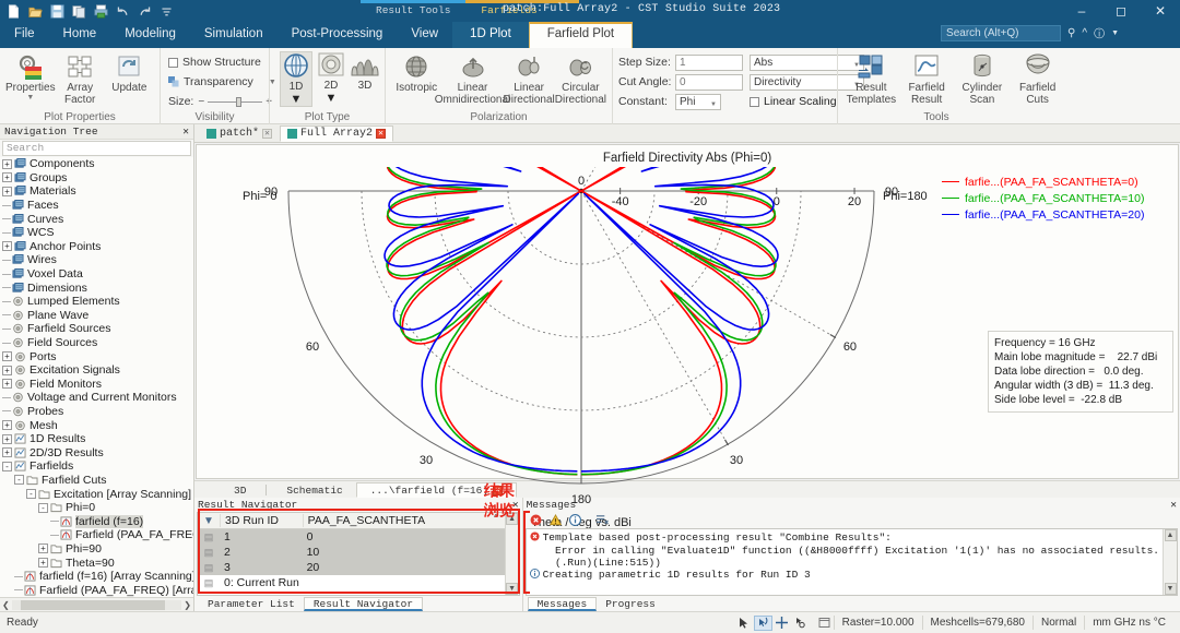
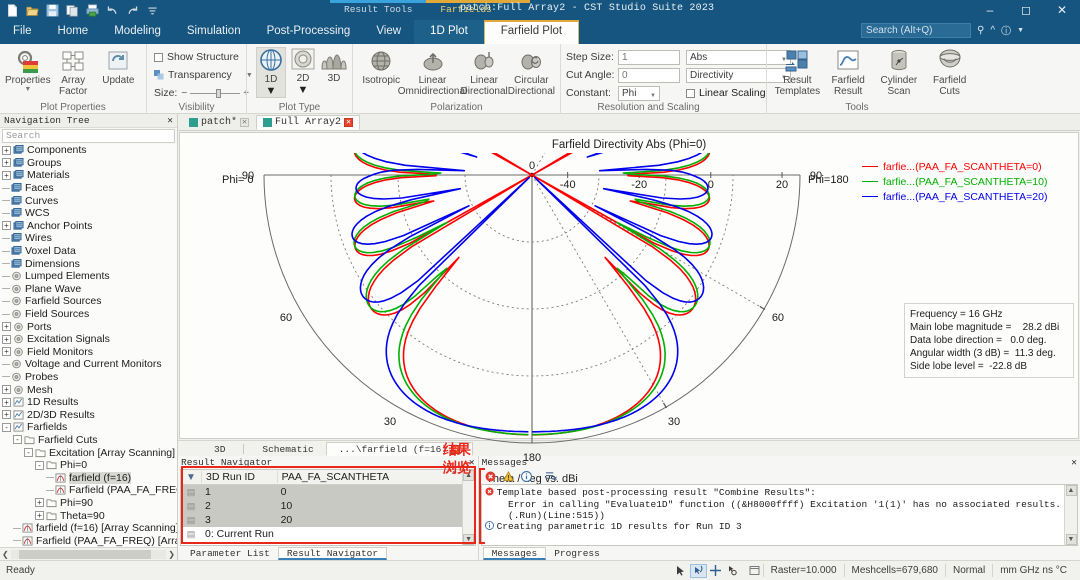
  Result Tools
  Farfields
  patch:Full Array2 - CST Studio Suite 2023
  –
  ◻
  ✕
  File
  Home
  Modeling
  Simulation
  Post-Processing
  View
  1D Plot
  Farfield Plot
  Search (Alt+Q)
  ⚲
  ^
  ⓘ
  Properties
  Array
  Factor
  Update
  Plot Properties
  Show Structure
  Transparency
  Size:
  −
  +
  Visibility
  1D
  ▼
  2D
  ▼
  3D
  Plot Type
  Isotropic
  Linear
  Omnidirectional
  Linear
  Directional
  Circular
  Directional
  Polarization
  Step Size:
  1
  Cut Angle:
  0
  Constant:
  Phi
  Abs
  Directivity
  Linear Scaling
+ Resolution and Scaling
  Result
  Templates
  Farfield
  Result
  Cylinder
  Scan
  Farfield
  Cuts
  Tools
  Navigation Tree
  ✕
  Search
  +
  Components
  +
  Groups
  +
  Materials
  Faces
  Curves
  WCS
  +
  Anchor Points
  Wires
  Voxel Data
  Dimensions
  Lumped Elements
  Plane Wave
  Farfield Sources
  Field Sources
  +
  Ports
  +
  Excitation Signals
  +
  Field Monitors
  Voltage and Current Monitors
  Probes
  +
  Mesh
  +
  1D Results
  +
  2D/3D Results
  -
  Farfields
  -
  Farfield Cuts
  -
  Excitation [Array Scanning]
  -
  Phi=0
  farfield (f=16)
  Farfield (PAA_FA_FRE
  +
  Phi=90
  +
  Theta=90
  farfield (f=16) [Array Scanning
  Farfield (PAA_FA_FREQ) [Arr
  ❮
  ❯
  patch*
  ✕
  Full Array2
  ✕
  Farfield Directivity Abs (Phi=0)
  0
  30
  30
  60
  60
  90
  90
  180
  -40
  -20
  0
  20
  Phi= 0
  Phi=180
  he /eg vs. dBi
  farfie...(PAA_FA_SCANTHETA=0)
  farfie...(PAA_FA_SCANTHETA=10)
  farfie...(PAA_FA_SCANTHETA=20)
  Frequency = 16 GHz
- Main lobe magnitude = 22.7 dBi
+ Main lobe magnitude = 28.2 dBi
  Data lobe direction = 0.0 deg.
  Angular width (3 dB) = 11.3 deg.
  Side lobe level = -22.8 dB
  3D
  Schematic
  ...\farfield (f=16)
  ✕
  Result Navigator
  ✕
  ▼
  3D Run ID
  PAA_FA_SCANTHETA
  ^
  ▤
  1
  0
  ▤
  2
  10
  ▤
  3
  20
  ▤
  0: Current Run
  Parameter List
  Result Navigator
  结果浏览
  Messages
  ✕
  Template based post-processing result "Combine Results":
  Error in calling "Evaluate1D" function ((&H8000ffff) Excitation '1(1)' has no associated results.
  (.Run)(Line:515))
  Creating parametric 1D results for Run ID 3
  Messages
  Progress
  Ready
  Raster=10.000
  Meshcells=679,680
  Normal
  mm GHz ns °C
